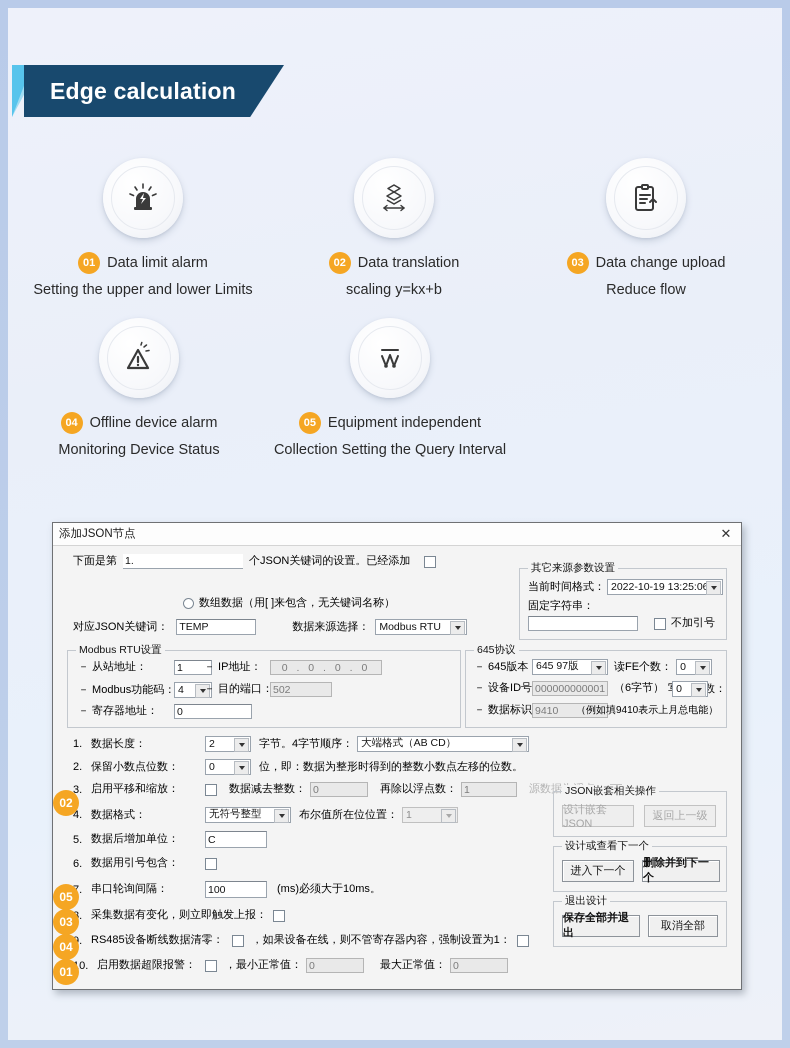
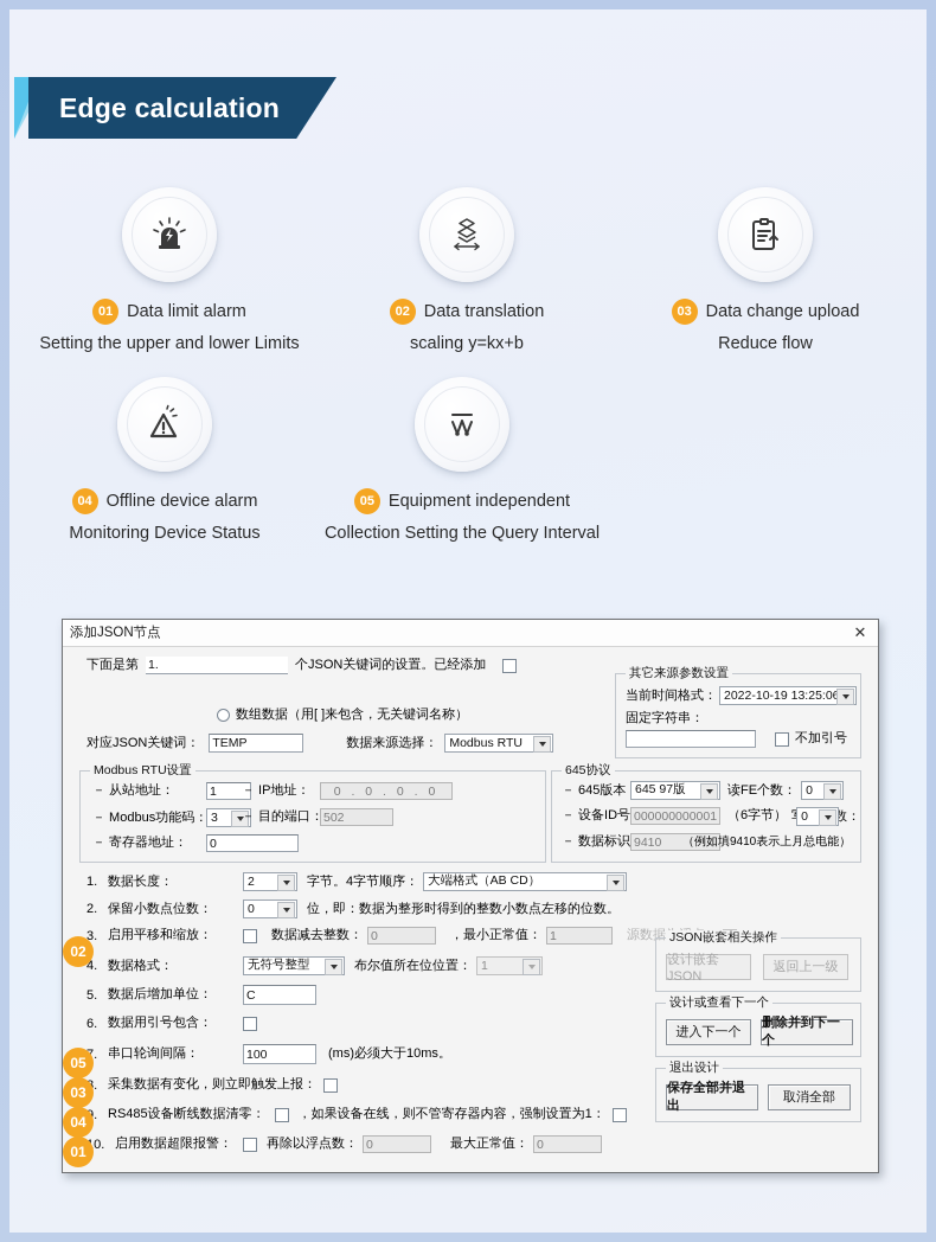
  Edge calculation
  01
  Data limit alarm
  Setting the upper and lower Limits
  02
  Data translation
  scaling y=kx+b
  03
  Data change upload
  Reduce flow
  04
  Offline device alarm
  Monitoring Device Status
  05
  Equipment independent
  Collection Setting the Query Interval
  添加JSON节点
  ✕
  下面是第
  1.
  个JSON关键词的设置。已经添加
  数组数据（用[ ]来包含，无关键词名称）
  对应JSON关键词：
  TEMP
  数据来源选择：
  Modbus RTU
  其它来源参数设置
  当前时间格式：
  2022-10-19 13:25:0
  固定字符串：
  不加引号
  Modbus RTU设置
  － 从站地址：
  1
  － Modbus功能码：
- 4
+ 3
  － 寄存器地址：
  0
  － IP地址：
  0 . 0 . 0 . 0
  － 目的端口：
  502
  645协议
  － 645版本
  645 97版
  － 设备ID号
  000000000001
  － 数据标识
  9410
  （6字节）
  （例如填9410表示上月总电能）
  读FE个数：
  0
  0
  1.
  数据长度：
  2
  字节。4字节顺序：
  大端格式（AB CD）
  2.
  保留小数点位数：
  0
  位，即：数据为整形时得到的整数小数点左移的位数。
  3.
  启用平移和缩放：
  数据减去整数：
  0
- 再除以浮点数：
+ ，最小正常值：
  1
  4.
  数据格式：
  无符号整型
  布尔值所在位位置：
  1
  5.
  数据后增加单位：
  C
  6.
  数据用引号包含：
  串口轮询间隔：
  100
  (ms)必须大于10ms。
  采集数据有变化，则立即触发上报：
  RS485设备断线数据清零：
  ，如果设备在线，则不管寄存器内容，强制设置为1：
  启用数据超限报警：
- ，最小正常值：
+ 再除以浮点数：
  0
  最大正常值：
  0
  JSON嵌套相关操作
  设计嵌套JSON
  返回上一级
  设计或查看下一个
  进入下一个
  删除并到下一个
  退出设计
  保存全部并退出
  取消全部
  02
  05
  03
  04
  01
